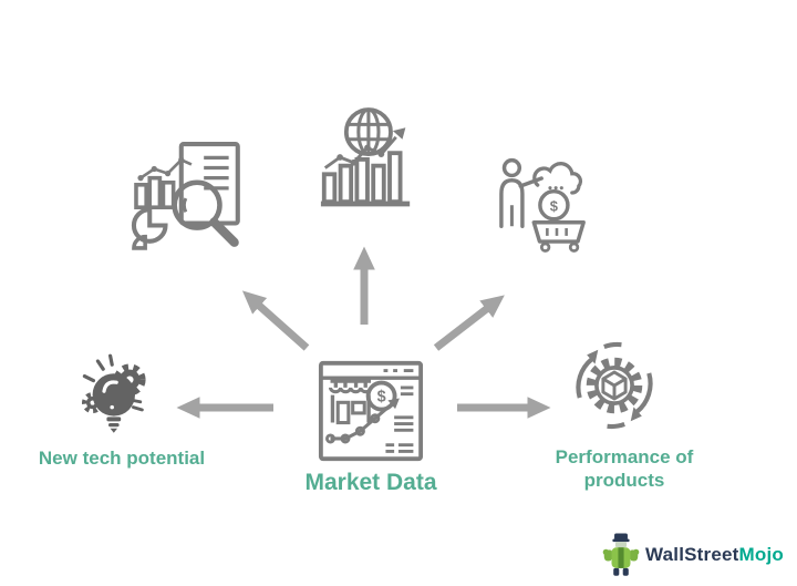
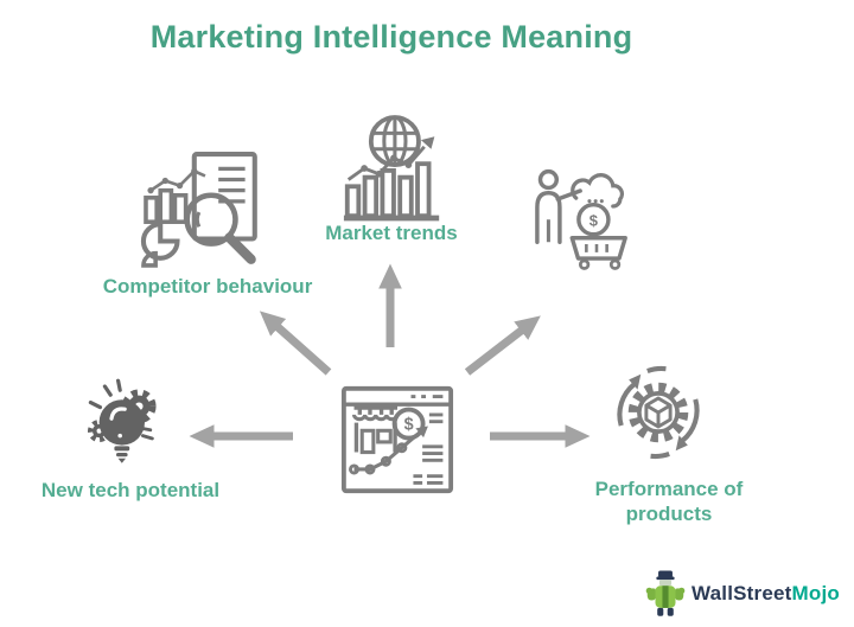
+ Marketing Intelligence Meaning
+ Competitor behaviour
+ Market trends
  $
  New tech potential
  Performance of products
  $
- Market Data
  WallStreetMojo
